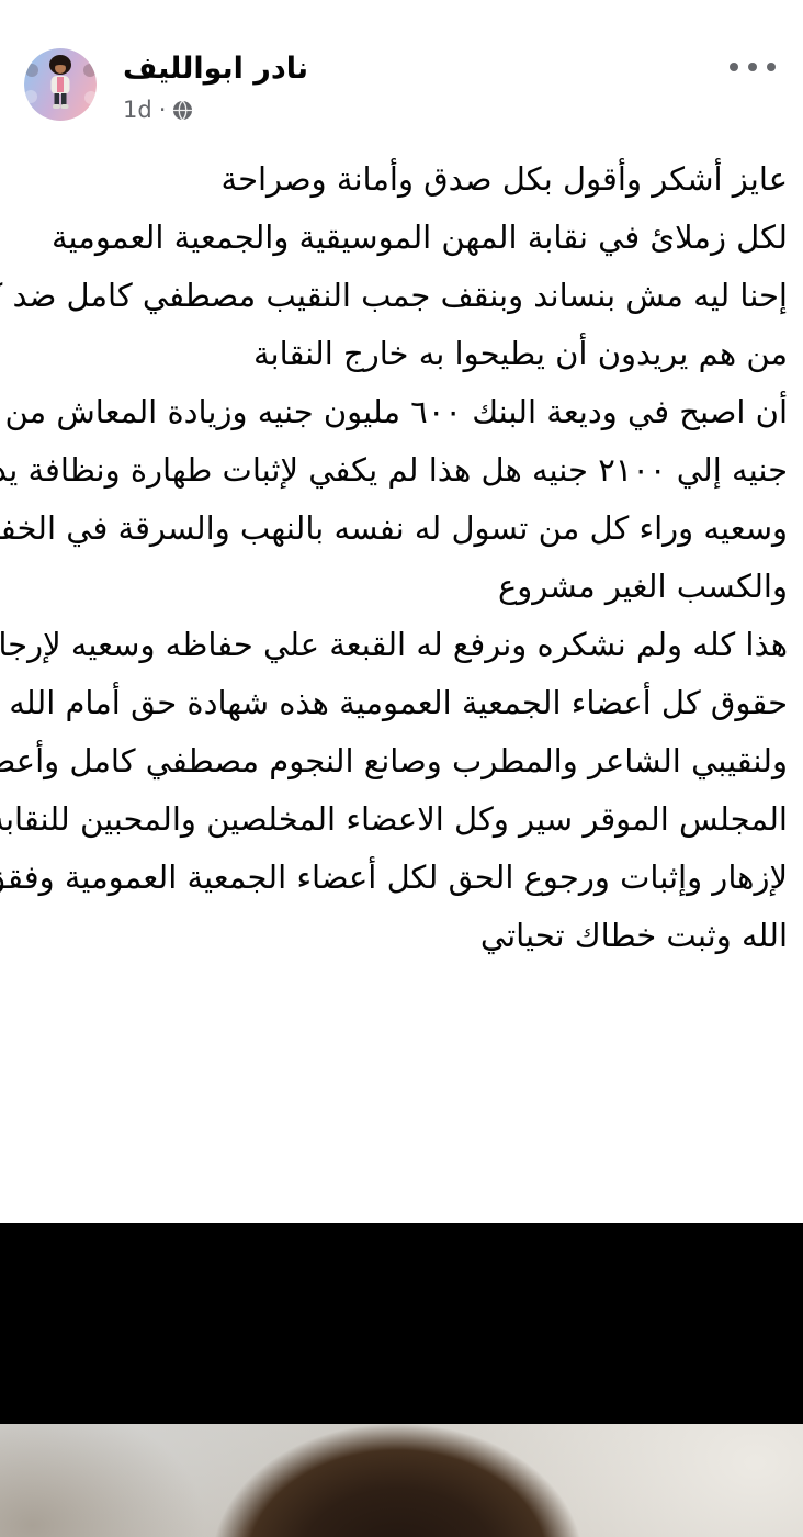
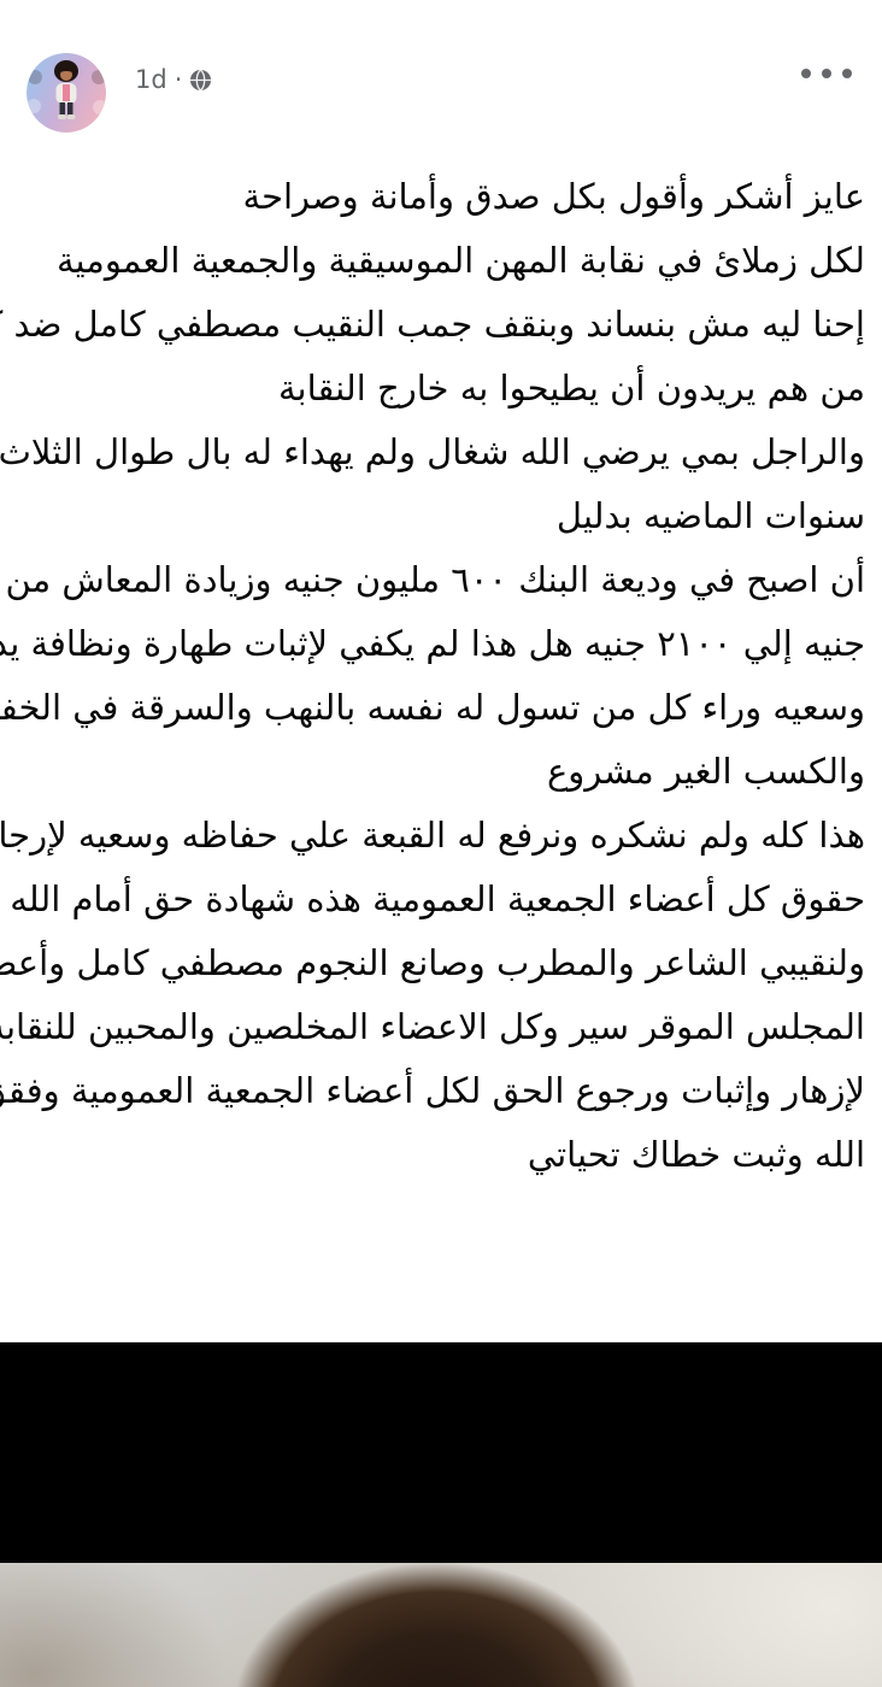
- نادر ابوالليف
  1d
  ·
  عايز أشكر وأقول بكل صدق وأمانة وصراحة
  لكل زملائ في نقابة المهن الموسيقية والجمعية العمومية
  إحنا ليه مش بنساند وبنقف جمب النقيب مصطفي كامل ضد
  من هم يريدون أن يطيحوا به خارج النقابة
+ والراجل بمي يرضي الله شغال ولم يهداء له بال طوال الثلاث
+ سنوات الماضيه بدليل
  أن اصبح في وديعة البنك ٦٠٠ مليون جنيه وزيادة المعاش من
  جنيه إلي ٢١٠٠ جنيه هل هذا لم يكفي لإثبات طهارة ونظافة يد
  وسعيه وراء كل من تسول له نفسه بالنهب والسرقة في الخف
  والكسب الغير مشروع
  هذا كله ولم نشكره ونرفع له القبعة علي حفاظه وسعيه لإرجا
  حقوق كل أعضاء الجمعية العمومية هذه شهادة حق أمام الله
  ولنقيبي الشاعر والمطرب وصانع النجوم مصطفي كامل وأعض
  المجلس الموقر سير وكل الاعضاء المخلصين والمحبين للنقاب
  لإزهار وإثبات ورجوع الحق لكل أعضاء الجمعية العمومية وفق
  الله وثبت خطاك تحياتي
